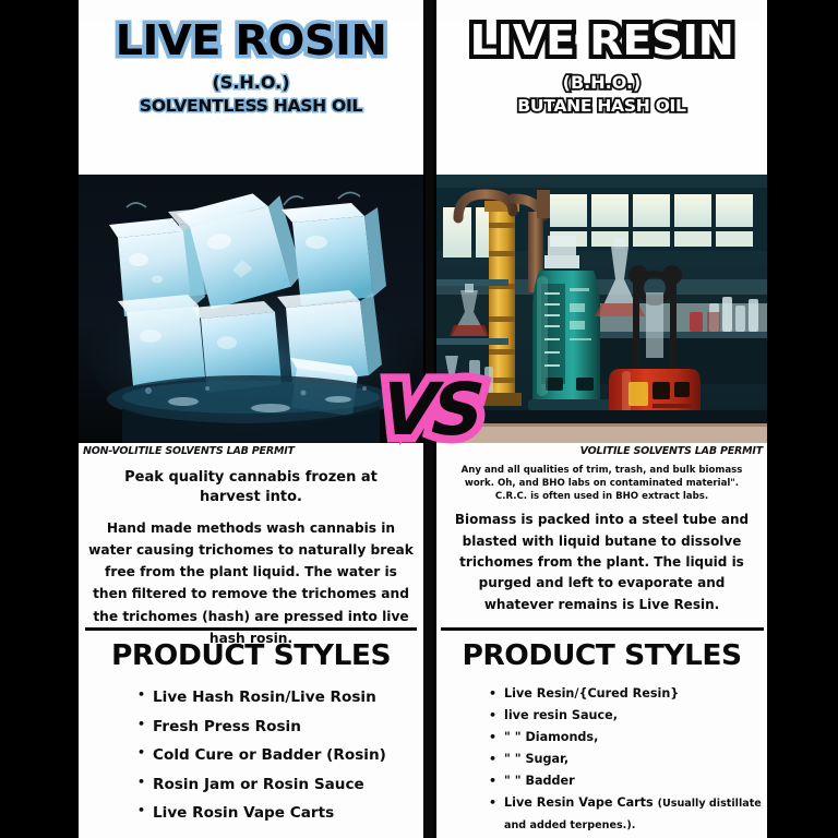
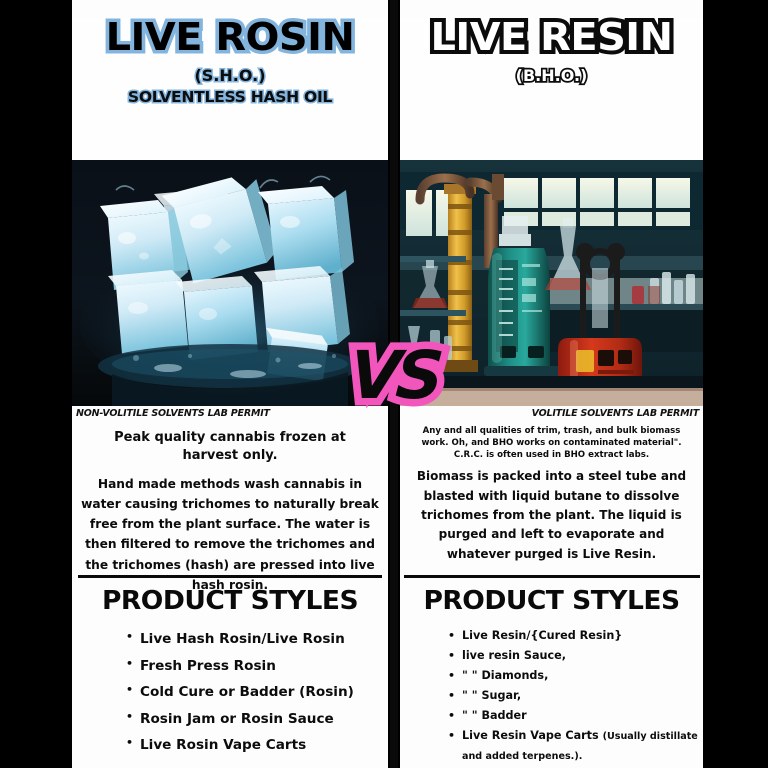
  LIVE ROSIN
  (S.H.O.)
  SOLVENTLESS HASH OIL
  NON-VOLITILE SOLVENTS LAB PERMIT
- Peak quality cannabis frozen at harvest into.
+ Peak quality cannabis frozen at harvest only.
- Hand made methods wash cannabis in water causing trichomes to naturally break free from the plant liquid. The water is then filtered to remove the trichomes and the trichomes (hash) are pressed into live hash rosin.
+ Hand made methods wash cannabis in water causing trichomes to naturally break free from the plant surface. The water is then filtered to remove the trichomes and the trichomes (hash) are pressed into live hash rosin.
  PRODUCT STYLES
  Live Hash Rosin/Live Rosin
  Fresh Press Rosin
  Cold Cure or Badder (Rosin)
  Rosin Jam or Rosin Sauce
  Live Rosin Vape Carts
  LIVE RESIN
  (B.H.O.)
- BUTANE HASH OIL
  VOLITILE SOLVENTS LAB PERMIT
- Any and all qualities of trim, trash, and bulk biomass work. Oh, and BHO labs on contaminated material". C.R.C. is often used in BHO extract labs.
+ Any and all qualities of trim, trash, and bulk biomass work. Oh, and BHO works on contaminated material". C.R.C. is often used in BHO extract labs.
- Biomass is packed into a steel tube and blasted with liquid butane to dissolve trichomes from the plant. The liquid is purged and left to evaporate and whatever remains is Live Resin.
+ Biomass is packed into a steel tube and blasted with liquid butane to dissolve trichomes from the plant. The liquid is purged and left to evaporate and whatever purged is Live Resin.
  PRODUCT STYLES
  Live Resin/{Cured Resin}
  live resin Sauce,
  " " Diamonds,
  " " Sugar,
  " " Badder
  Live Resin Vape Carts (Usually distillate and added terpenes.).
